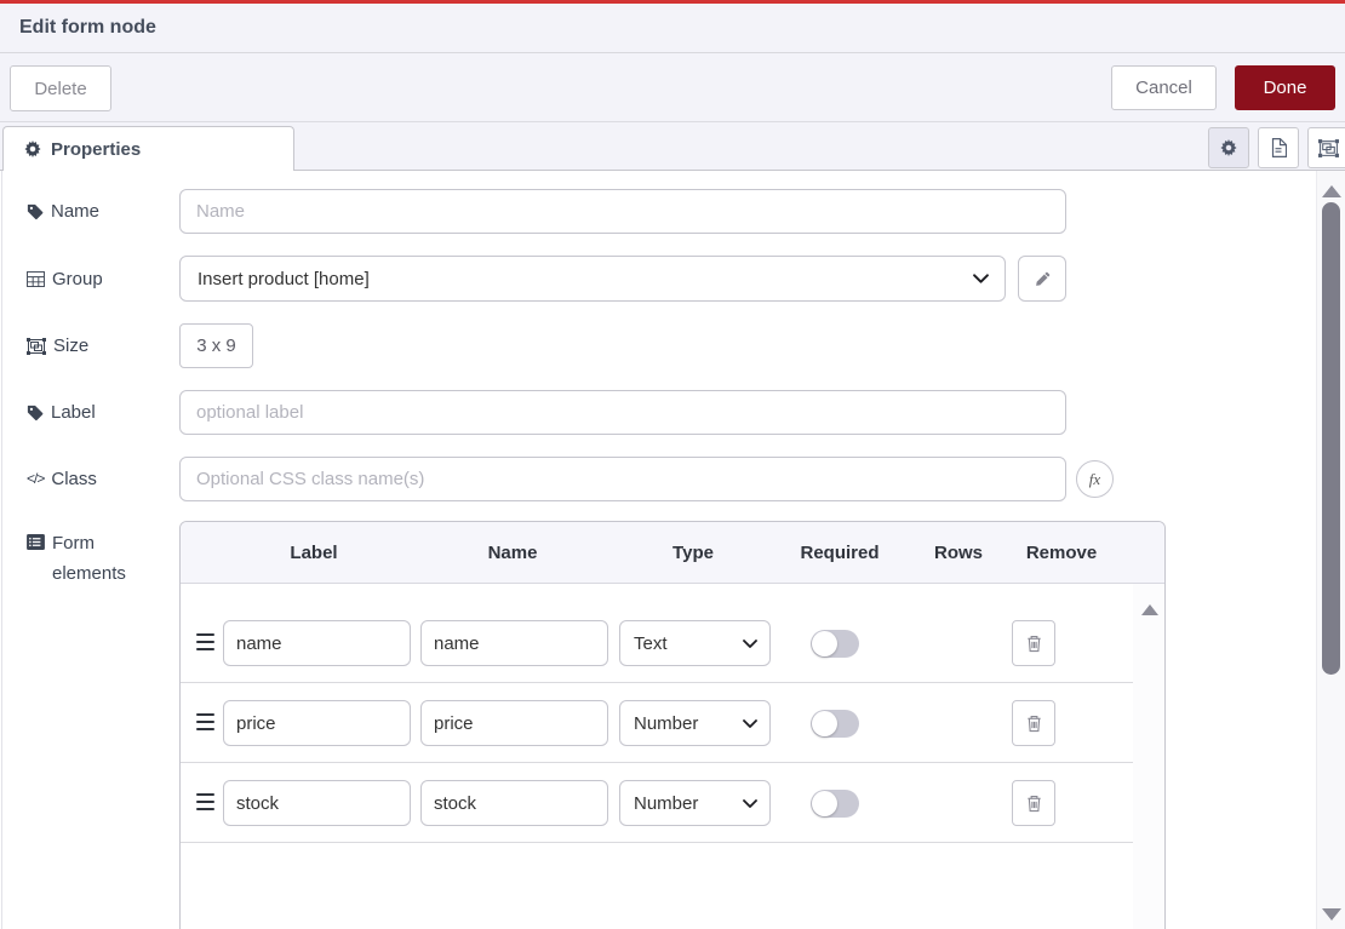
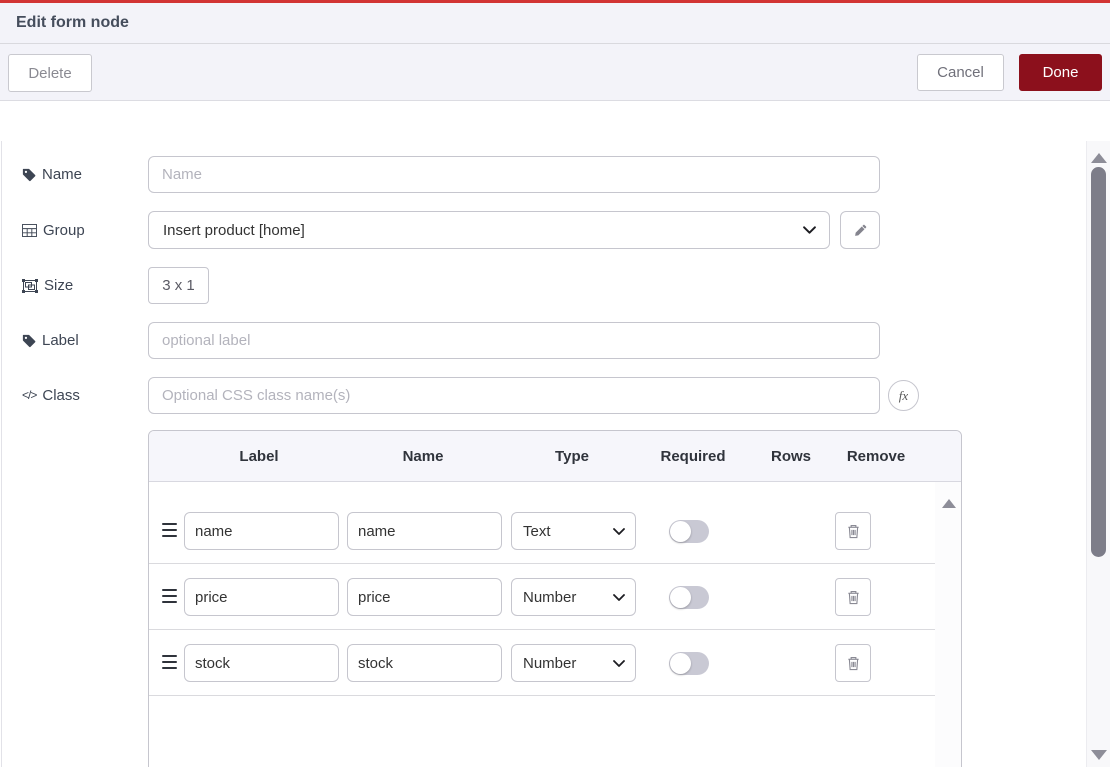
  Edit form node
  Delete
  Cancel
  Done
- Properties
  Name
  Name
  Group
  Insert product [home]
  Size
- 3 x 9
+ 3 x 1
  Label
  optional label
  </>
  Class
  Optional CSS class name(s)
  fx
- Form elements
  Label
  Name
  Type
  Required
  Rows
  Remove
  name
  name
  Text
  price
  price
  Number
  stock
  stock
  Number
